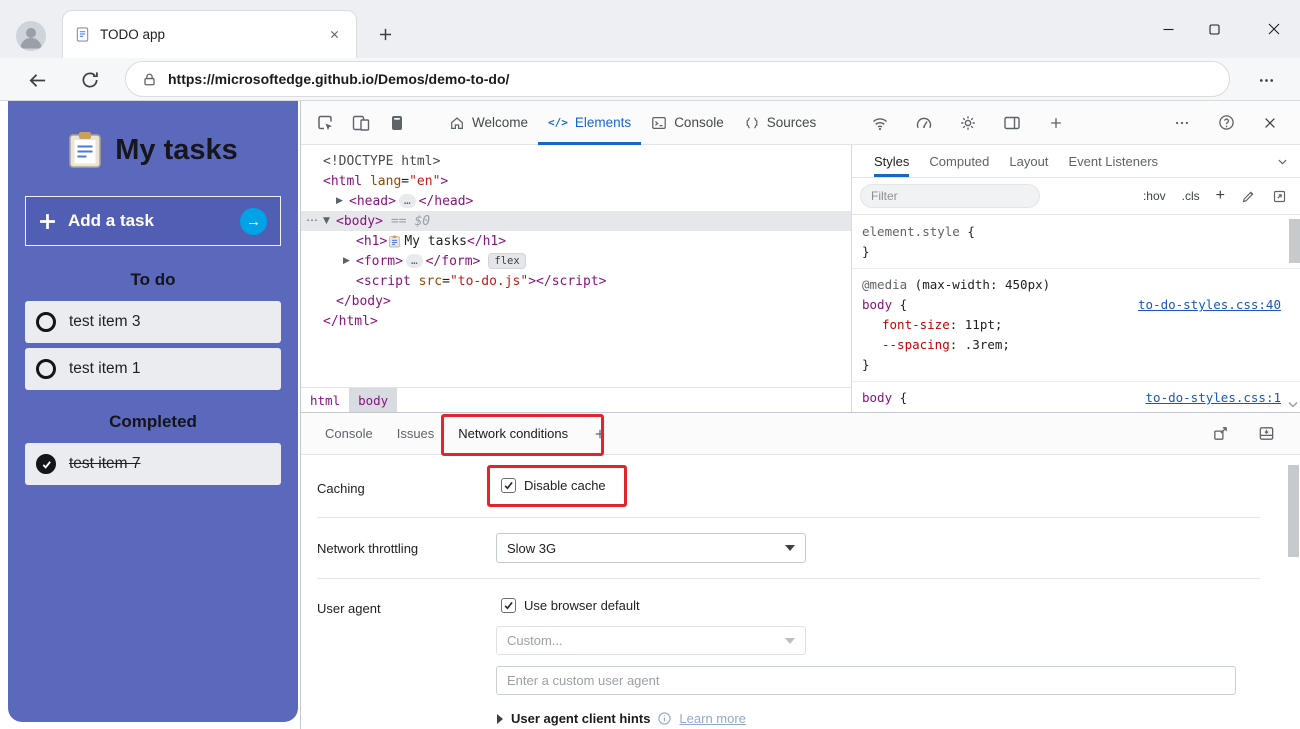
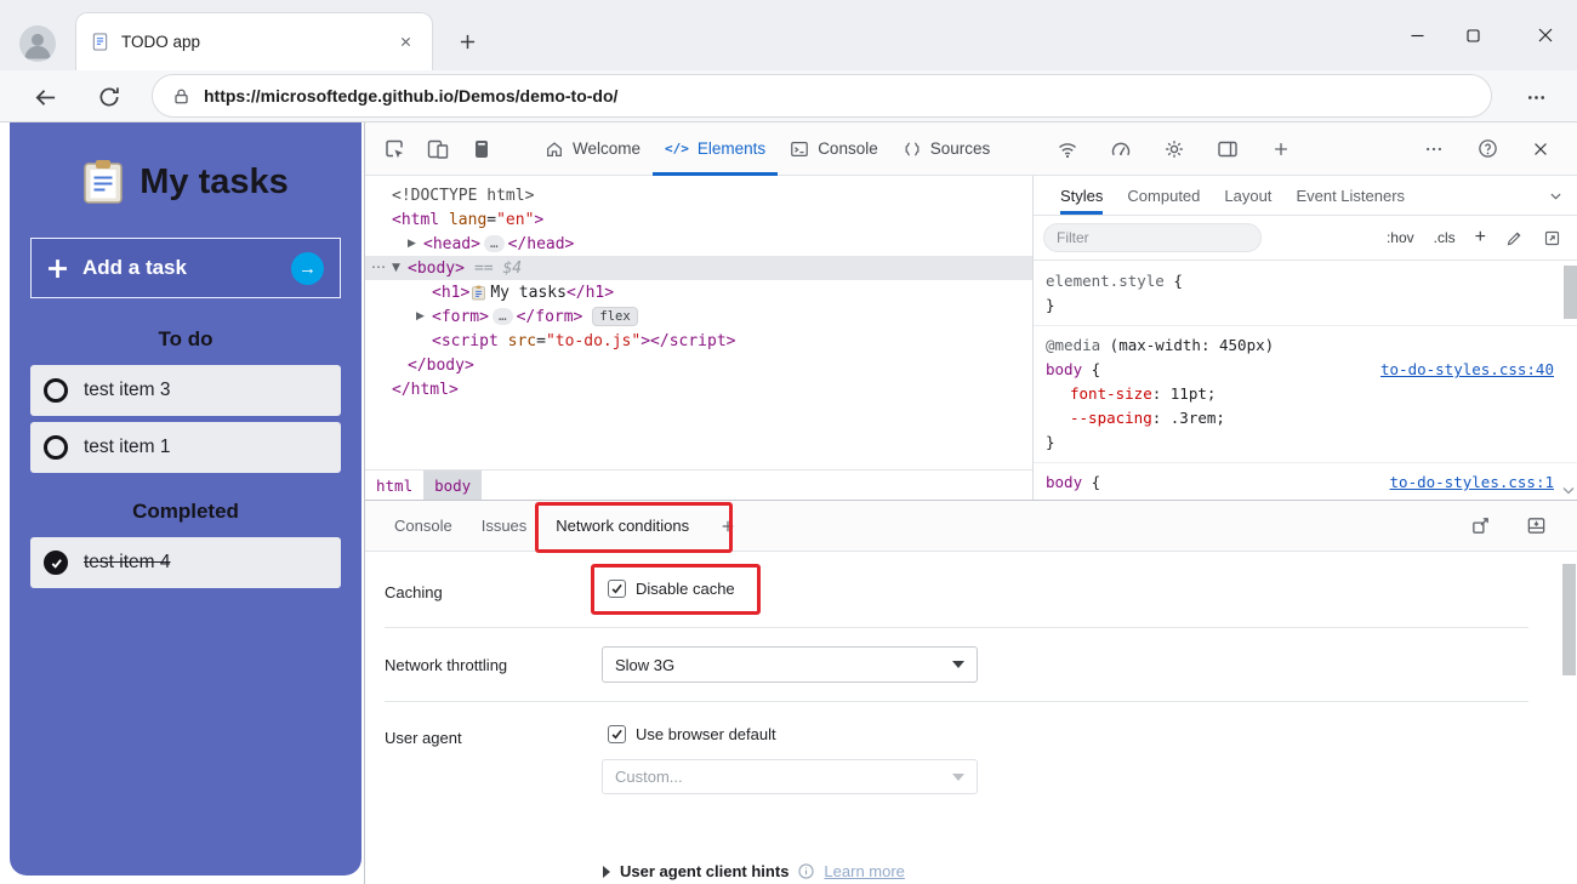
  TODO app
  https://microsoftedge.github.io/Demos/demo-to-do/
  My tasks
  Add a task
  →
  To do
  test item 3
  test item 1
  Completed
- test item 7
+ test item 4
  Welcome
  </>
  Elements
  Console
  Sources
  <!DOCTYPE html>
  <html
  lang
  =
  "en"
  >
  ▶
  <head>
  …
  </head>
  ⋯
  ▼
  <body>
- == $0
+ == $4
  <h1>
  My tasks
  </h1>
  ▶
  <form>
  …
  </form>
  flex
  <script
  src
  =
  "to-do.js"
  >
  </script>
  </body>
  </html>
  html
  body
  Styles
  Computed
  Layout
  Event Listeners
  Filter
  :hov
  .cls
  +
  element.style
  {
  }
  @media
  (max-width: 450px)
  body
  {
  to-do-styles.css:40
  font-size
  : 11pt;
  --spacing
  : .3rem;
  }
  body
  {
  to-do-styles.css:1
  Console
  Issues
  Network conditions
  Caching
  Disable cache
  Network throttling
  Slow 3G
  User agent
  Use browser default
  Custom...
- Enter a custom user agent
  User agent client hints
  Learn more
